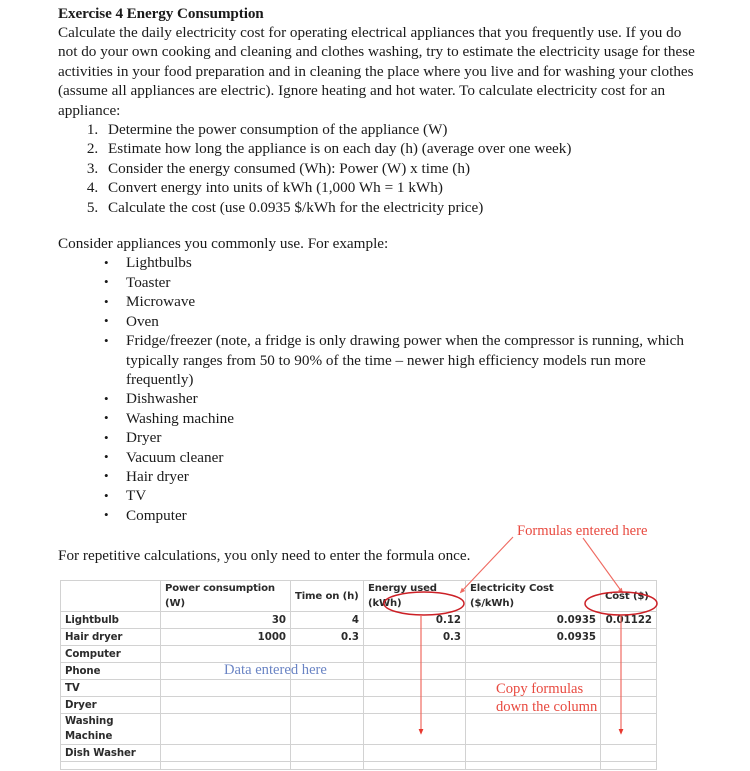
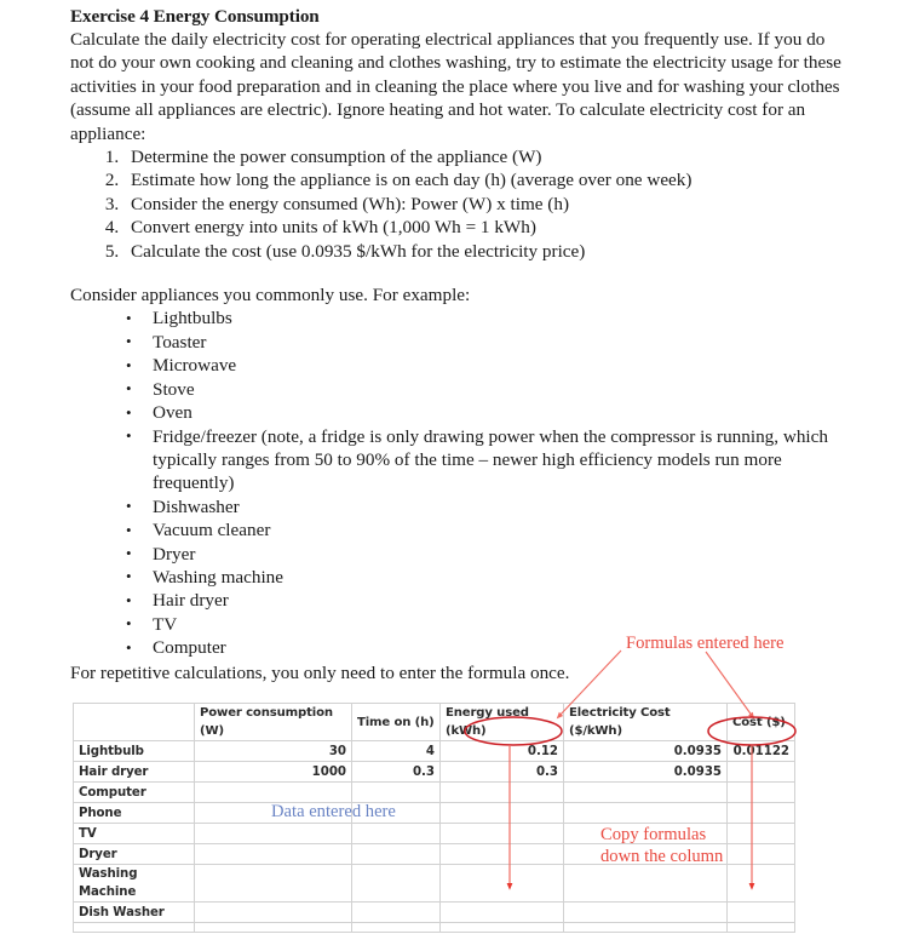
  Exercise 4 Energy Consumption
  Calculate the daily electricity cost for operating electrical appliances that you frequently use. If you do not do your own cooking and cleaning and clothes washing, try to estimate the electricity usage for these activities in your food preparation and in cleaning the place where you live and for washing your clothes (assume all appliances are electric). Ignore heating and hot water. To calculate electricity cost for an appliance:
  Determine the power consumption of the appliance (W)
  Estimate how long the appliance is on each day (h) (average over one week)
  Consider the energy consumed (Wh): Power (W) x time (h)
  Convert energy into units of kWh (1,000 Wh = 1 kWh)
  Calculate the cost (use 0.0935 $/kWh for the electricity price)
  Consider appliances you commonly use. For example:
  Lightbulbs
  Toaster
  Microwave
+ Stove
  Oven
  Fridge/freezer (note, a fridge is only drawing power when the compressor is running, which typically ranges from 50 to 90% of the time – newer high efficiency models run more frequently)
  Dishwasher
- Washing machine
+ Vacuum cleaner
  Dryer
- Vacuum cleaner
+ Washing machine
  Hair dryer
  TV
  Computer
  For repetitive calculations, you only need to enter the formula once.
  	Power consumption (W)	Time on (h)	Energy used (kh)	Electricity Cost ($/kWh)	Cost ($
  Lightbulb	30	4	0.12	0.0935	0.01122
  Hair dryer	1000	0.3	0.3	0.0935
  Computer
  Phone
  TV
  Dryer
  Washing Machine
  Dish Washer
  Formulas entered here
  Data entered here
  Copy formulas
  down the column
